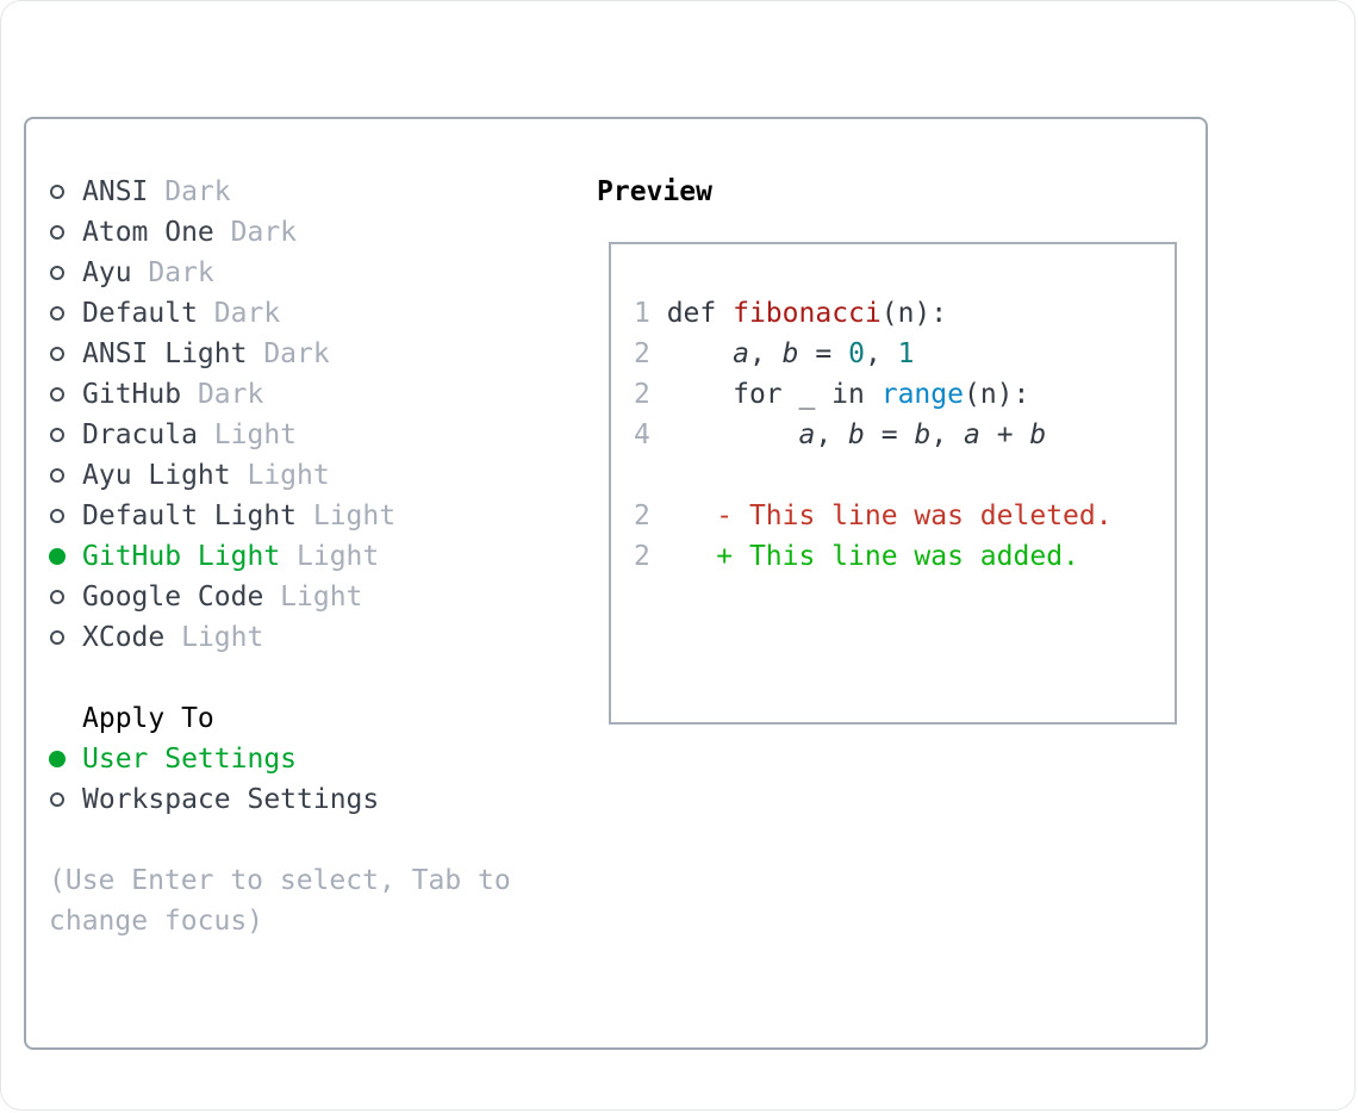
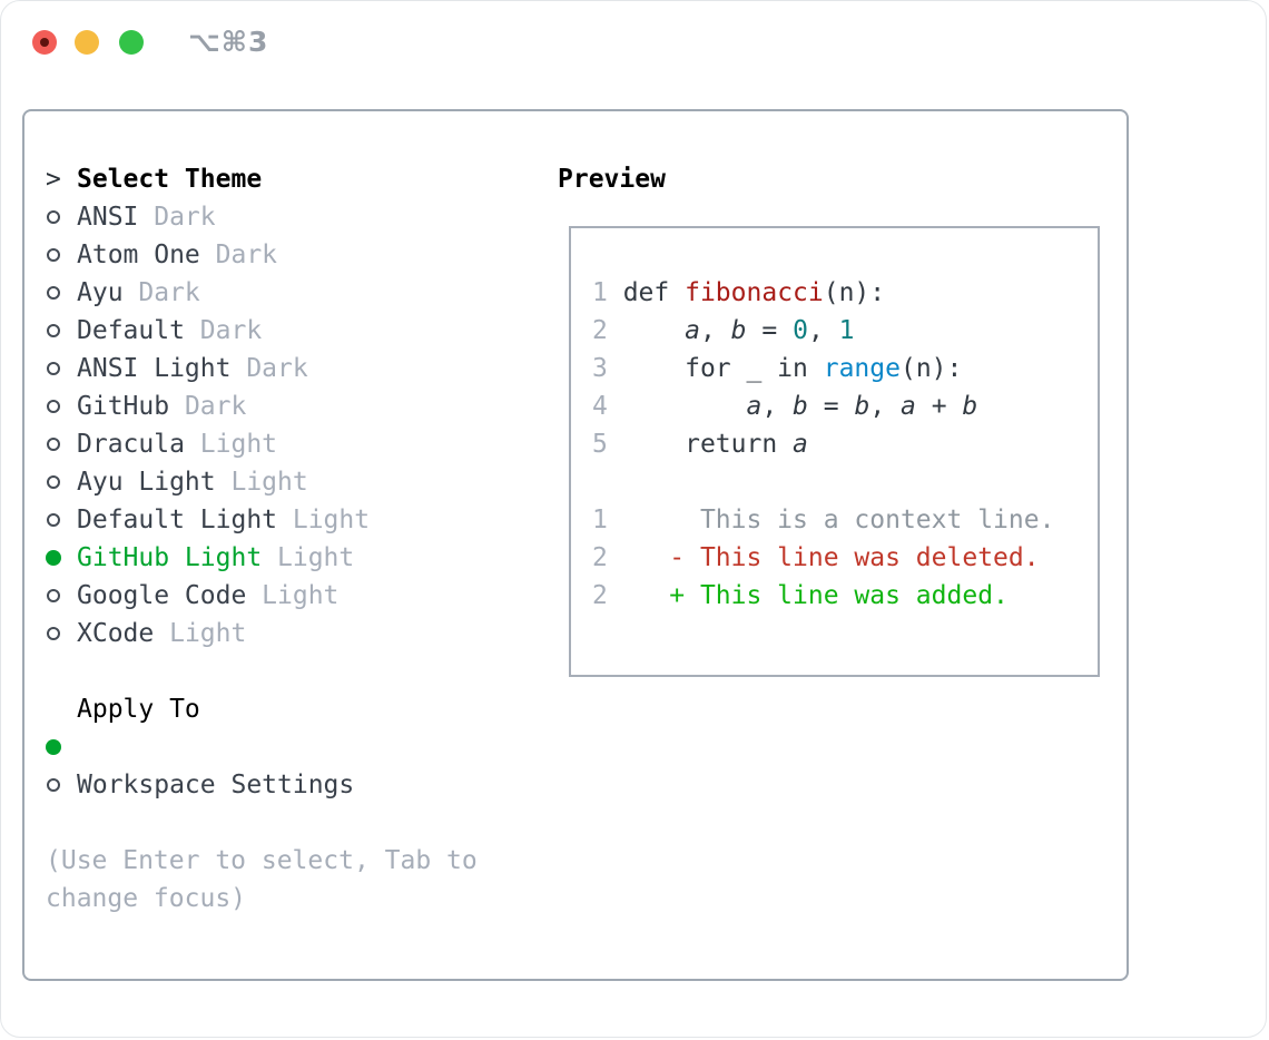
+ ⌥⌘3
+ >
+ Select Theme
  ANSI
  Dark
  Atom One
  Dark
  Ayu
  Dark
  Default
  Dark
  ANSI Light
  Dark
  GitHub
  Dark
  Dracula
  Light
  Ayu Light
  Light
  Default Light
  Light
  GitHub Light
  Light
  Google Code
  Light
  XCode
  Light
  Apply To
- User Settings
  Workspace Settings
  (Use Enter to select, Tab to change focus)
  Preview
  1 def fibonacci(n):
  2 a, b = 0, 1
- 2 for _ in range(n):
+ 3 for _ in range(n):
  4 a, b = b, a + b
+ 5 return a
+ 1 This is a context line.
  2 - This line was deleted.
  2 + This line was added.
